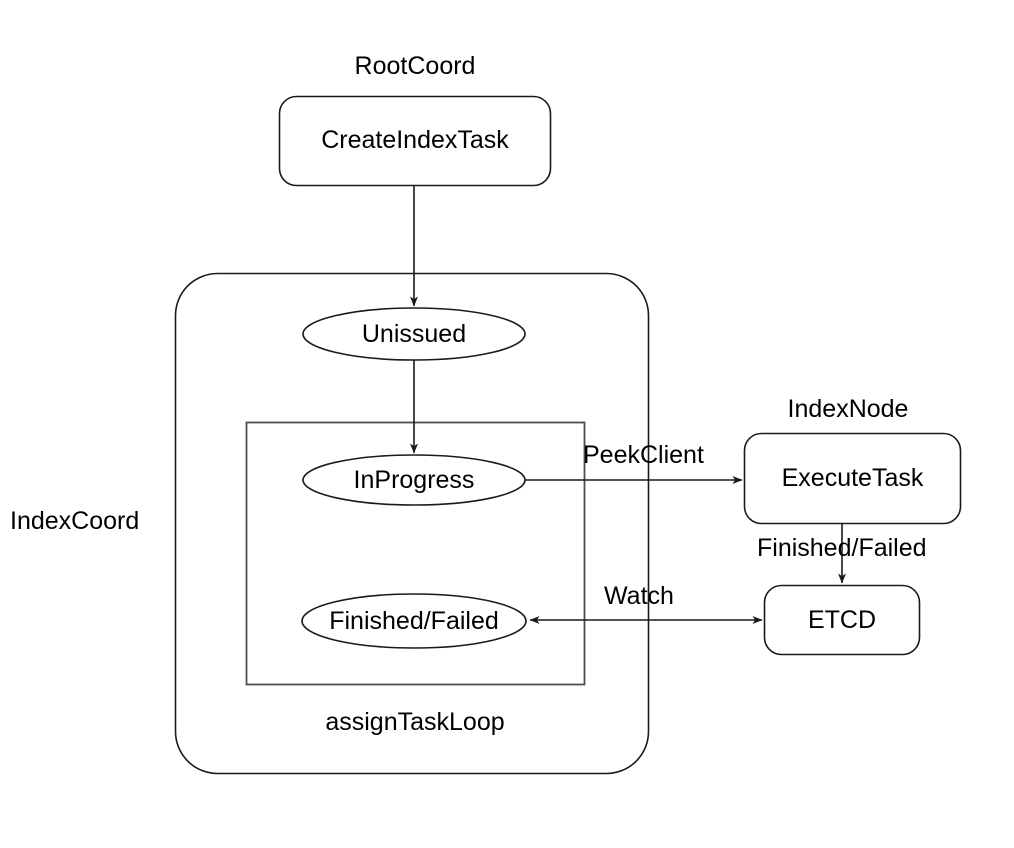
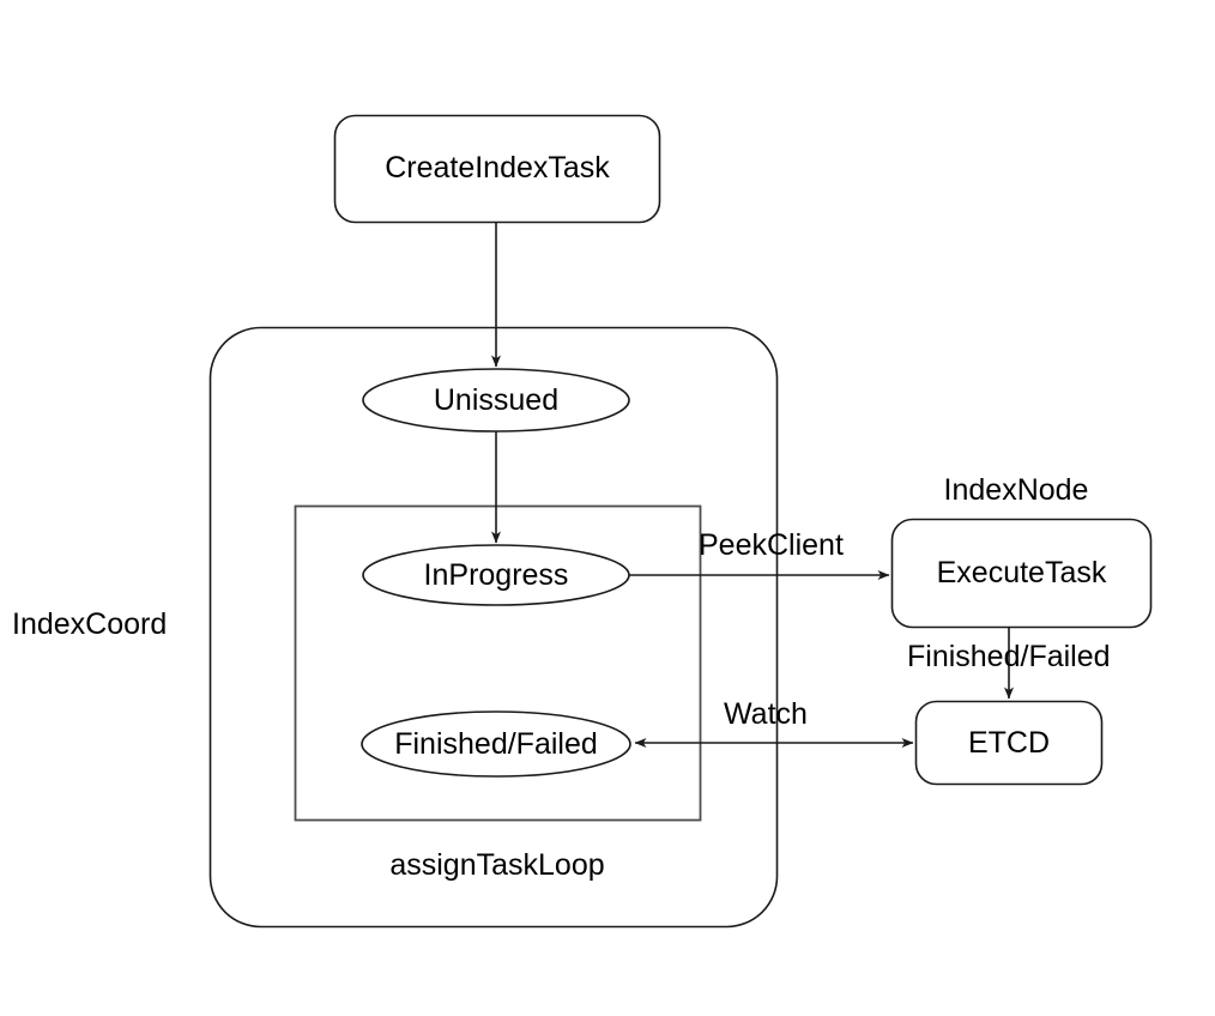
- RootCoord
  IndexCoord
  IndexNode
  assignTaskLoop
  CreateIndexTask
  Unissued
  InProgress
  Finished/Failed
  ExecuteTask
  ETCD
  PeekClient
  Finished/Failed
  Watch
